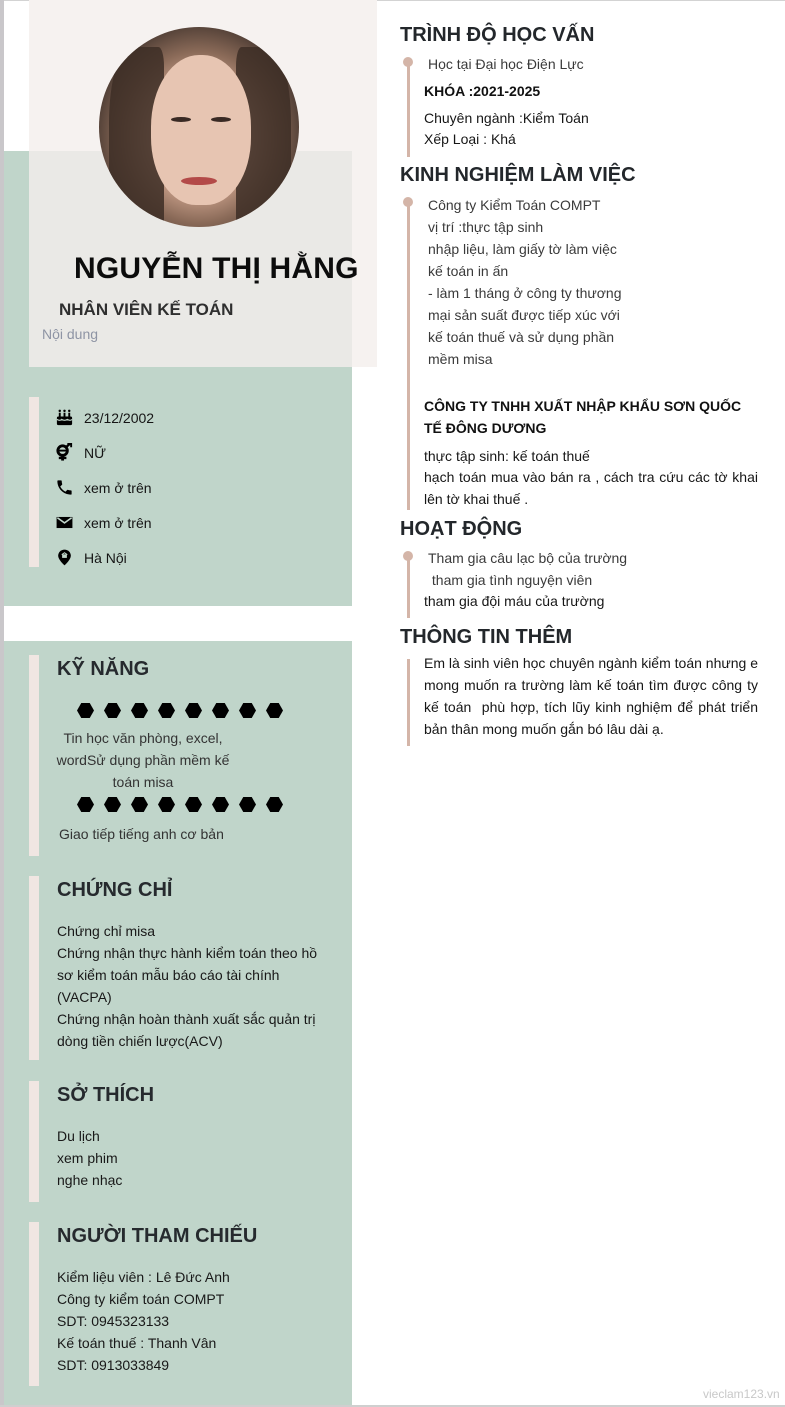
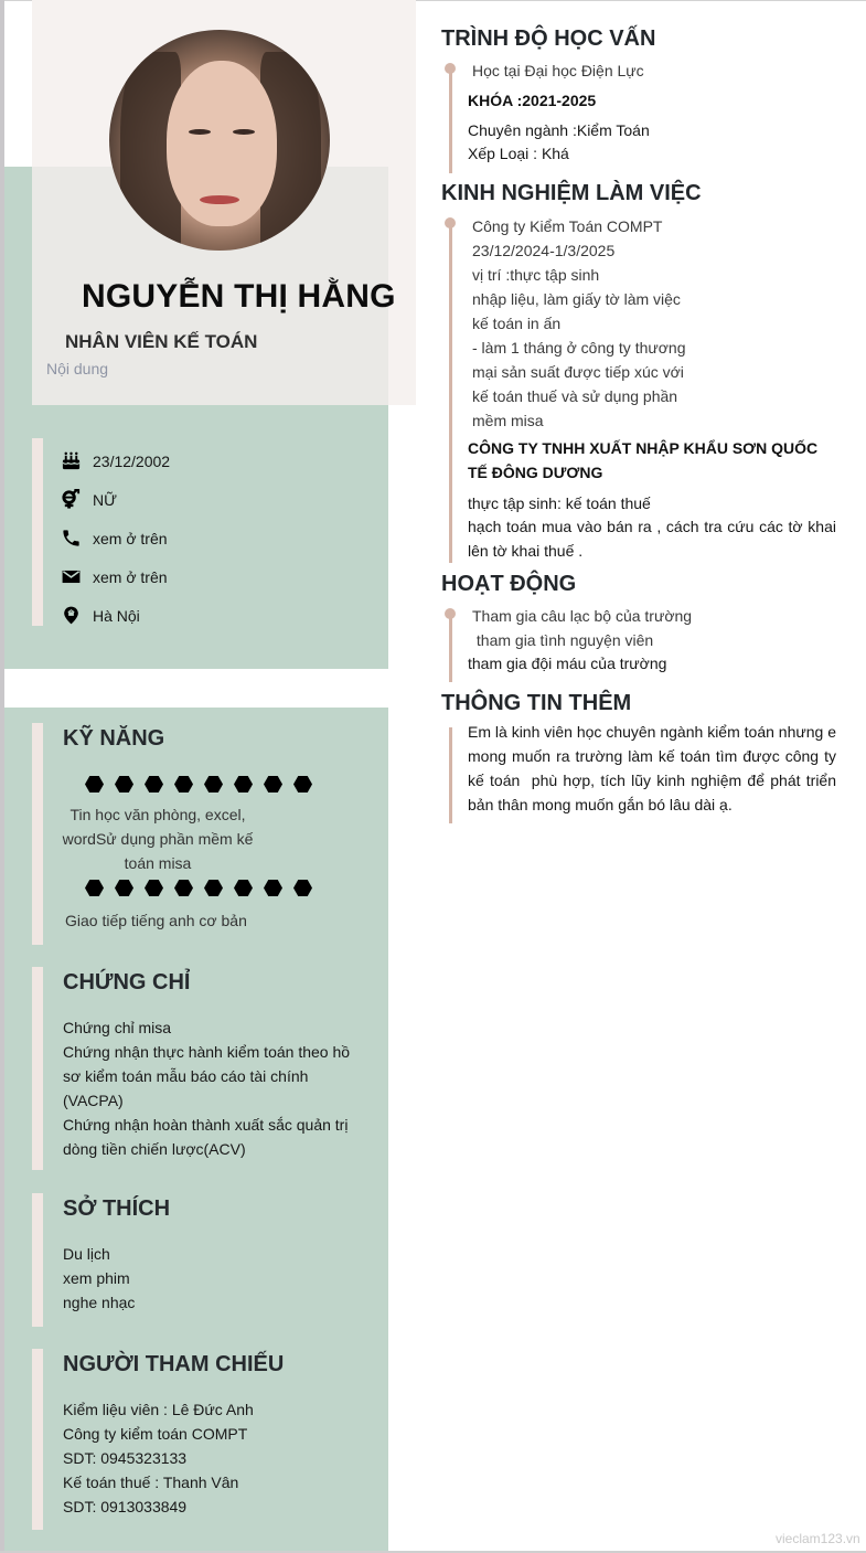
  NGUYỄN THỊ HẰNG
  NHÂN VIÊN KẾ TOÁN
  Nội dung
  23/12/2002
  NỮ
  xem ở trên
  xem ở trên
  Hà Nội
  KỸ NĂNG
  Tin học văn phòng, excel,
  wordSử dụng phần mềm kế
  toán misa
  Giao tiếp tiếng anh cơ bản
  CHỨNG CHỈ
  Chứng chỉ misa
  Chứng nhận thực hành kiểm toán theo hồ
  sơ kiểm toán mẫu báo cáo tài chính
  (VACPA)
  Chứng nhận hoàn thành xuất sắc quản trị
  dòng tiền chiến lược(ACV)
  SỞ THÍCH
  Du lịch
  xem phim
  nghe nhạc
  NGƯỜI THAM CHIẾU
  Kiểm liệu viên : Lê Đức Anh
  Công ty kiểm toán COMPT
  SDT: 0945323133
  Kế toán thuế : Thanh Vân
  SDT: 0913033849
  TRÌNH ĐỘ HỌC VẤN
  Học tại Đại học Điện Lực
  KHÓA :2021-2025
  Chuyên ngành :Kiểm Toán
  Xếp Loại : Khá
  KINH NGHIỆM LÀM VIỆC
  Công ty Kiểm Toán COMPT
+ 23/12/2024-1/3/2025
  vị trí :thực tập sinh
  nhập liệu, làm giấy tờ làm việc
  kế toán in ấn
  - làm 1 tháng ở công ty thương
  mại sản suất được tiếp xúc với
  kế toán thuế và sử dụng phần
  mềm misa
  CÔNG TY TNHH XUẤT NHẬP KHẨU SƠN QUỐC TẾ ĐÔNG DƯƠNG
  thực tập sinh: kế toán thuế
  hạch toán mua vào bán ra , cách tra cứu các tờ khai lên tờ khai thuế .
  HOẠT ĐỘNG
  Tham gia câu lạc bộ của trường
  tham gia tình nguyện viên
  tham gia đội máu của trường
  THÔNG TIN THÊM
- Em là sinh viên học chuyên ngành kiểm toán nhưng e mong muốn ra trường làm kế toán tìm được công ty kế toán phù hợp, tích lũy kinh nghiệm để phát triển bản thân mong muốn gắn bó lâu dài ạ.
+ Em là kinh viên học chuyên ngành kiểm toán nhưng e mong muốn ra trường làm kế toán tìm được công ty kế toán phù hợp, tích lũy kinh nghiệm để phát triển bản thân mong muốn gắn bó lâu dài ạ.
  vieclam123.vn
